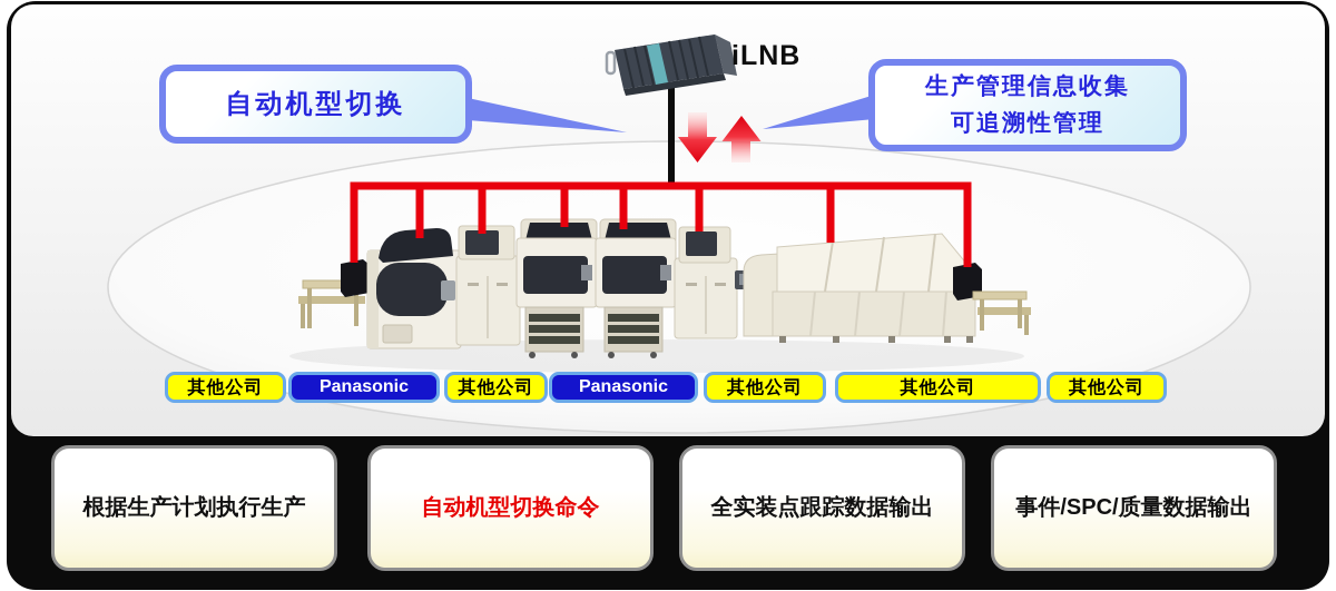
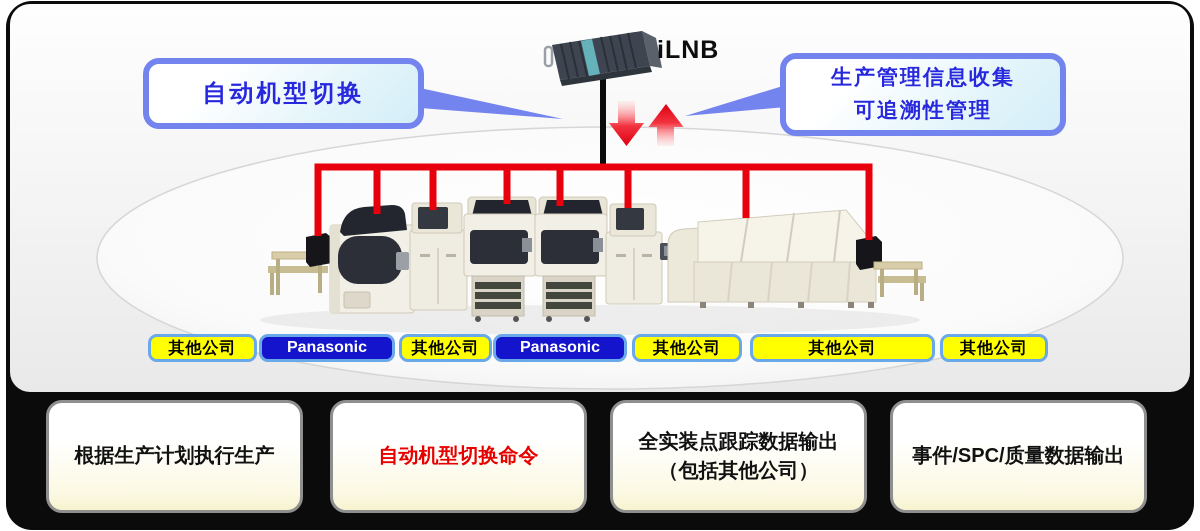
  iLNB
  自动机型切换
  生产管理信息收集
  可追溯性管理
  其他公司
  Panasonic
  其他公司
  Panasonic
  其他公司
  其他公司
  其他公司
  根据生产计划执行生产
  自动机型切换命令
  全实装点跟踪数据输出
+ （包括其他公司）
  事件/SPC/质量数据输出
